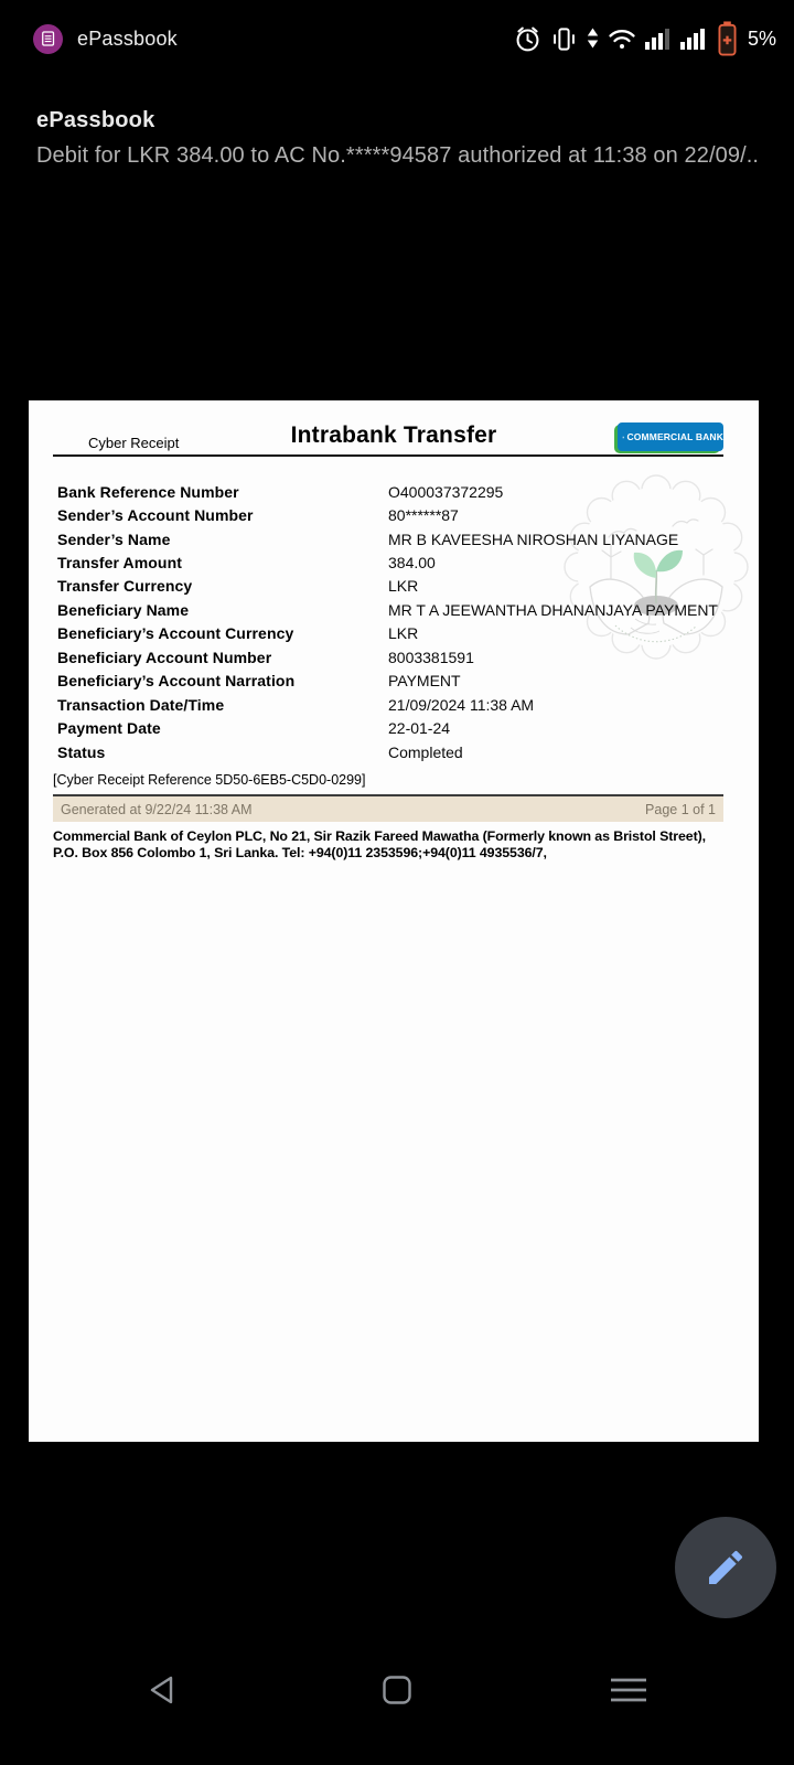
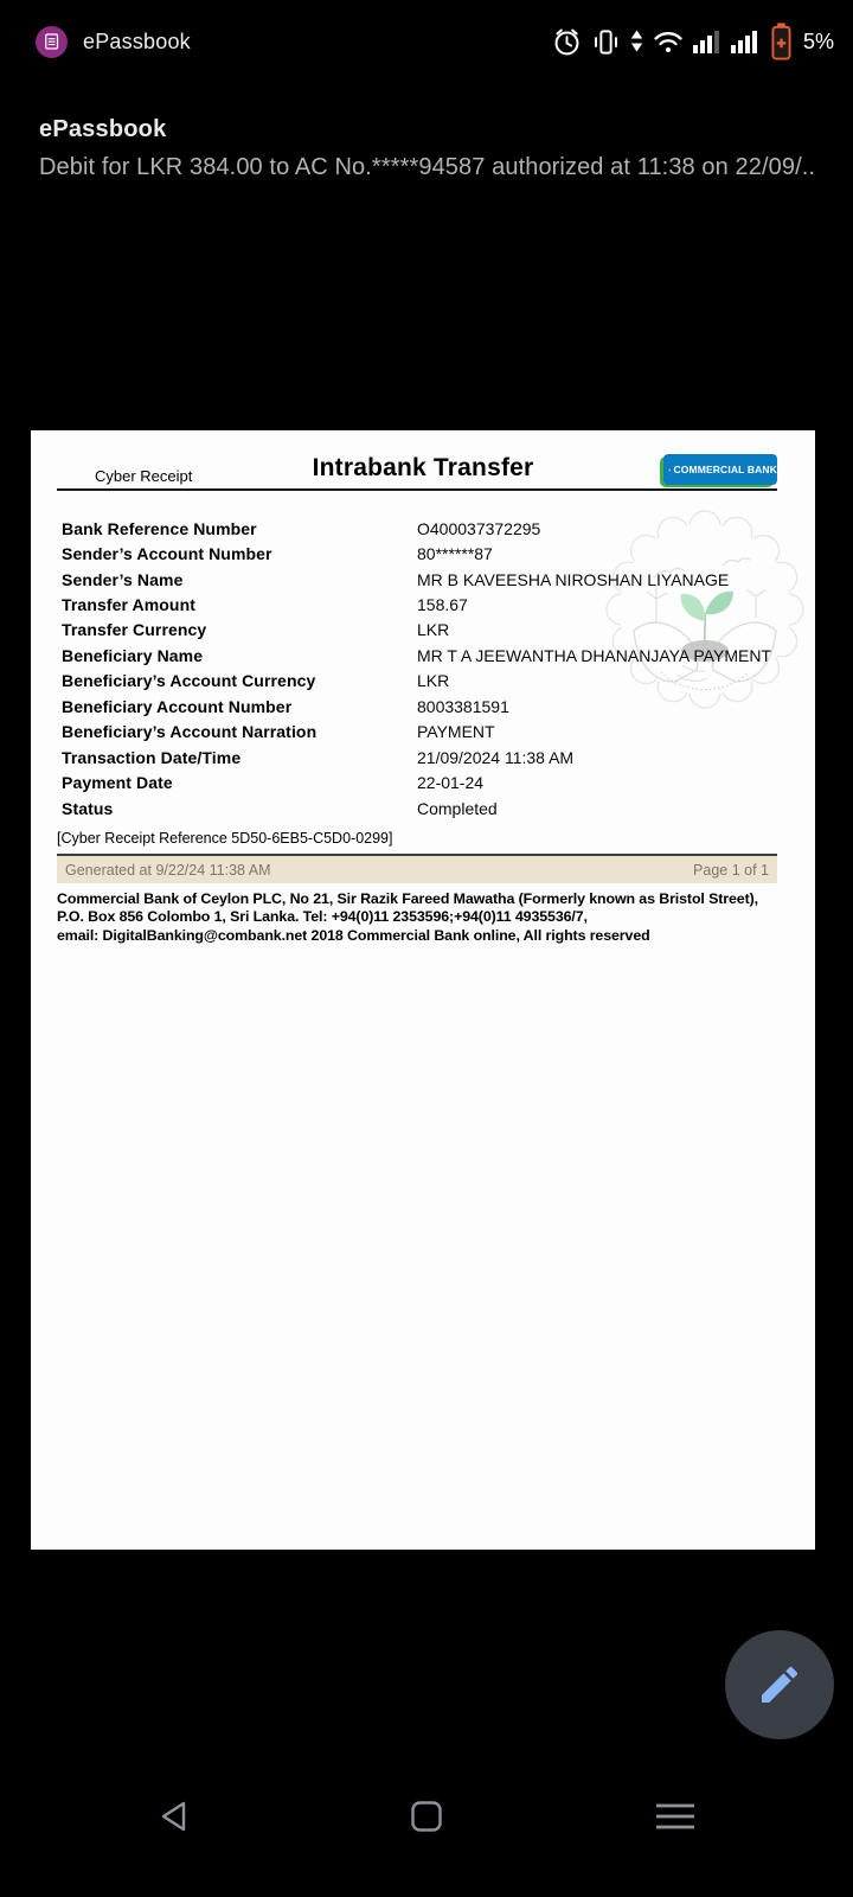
  ePassbook
  5%
  ePassbook
  Debit for LKR 384.00 to AC No.*****94587 authorized at 11:38 on 22/09/..
  Cyber Receipt
  Intrabank Transfer
  COMMERCIAL BANK
  Bank Reference Number
  O400037372295
  Sender’s Account Number
  80******87
  Sender’s Name
  MR B KAVEESHA NIROSHAN LIYANAGE
  Transfer Amount
- 384.00
+ 158.67
  Transfer Currency
  LKR
  Beneficiary Name
  MR T A JEEWANTHA DHANANJAYA PAYMENT
  Beneficiary’s Account Currency
  LKR
  Beneficiary Account Number
  8003381591
  Beneficiary’s Account Narration
  PAYMENT
  Transaction Date/Time
  21/09/2024 11:38 AM
  Payment Date
  22-01-24
  Status
  Completed
  [Cyber Receipt Reference 5D50-6EB5-C5D0-0299]
  Generated at 9/22/24 11:38 AM
  Page 1 of 1
  Commercial Bank of Ceylon PLC, No 21, Sir Razik Fareed Mawatha (Formerly known as Bristol Street),
  P.O. Box 856 Colombo 1, Sri Lanka. Tel: +94(0)11 2353596;+94(0)11 4935536/7,
+ email: DigitalBanking@combank.net 2018 Commercial Bank online, All rights reserved
